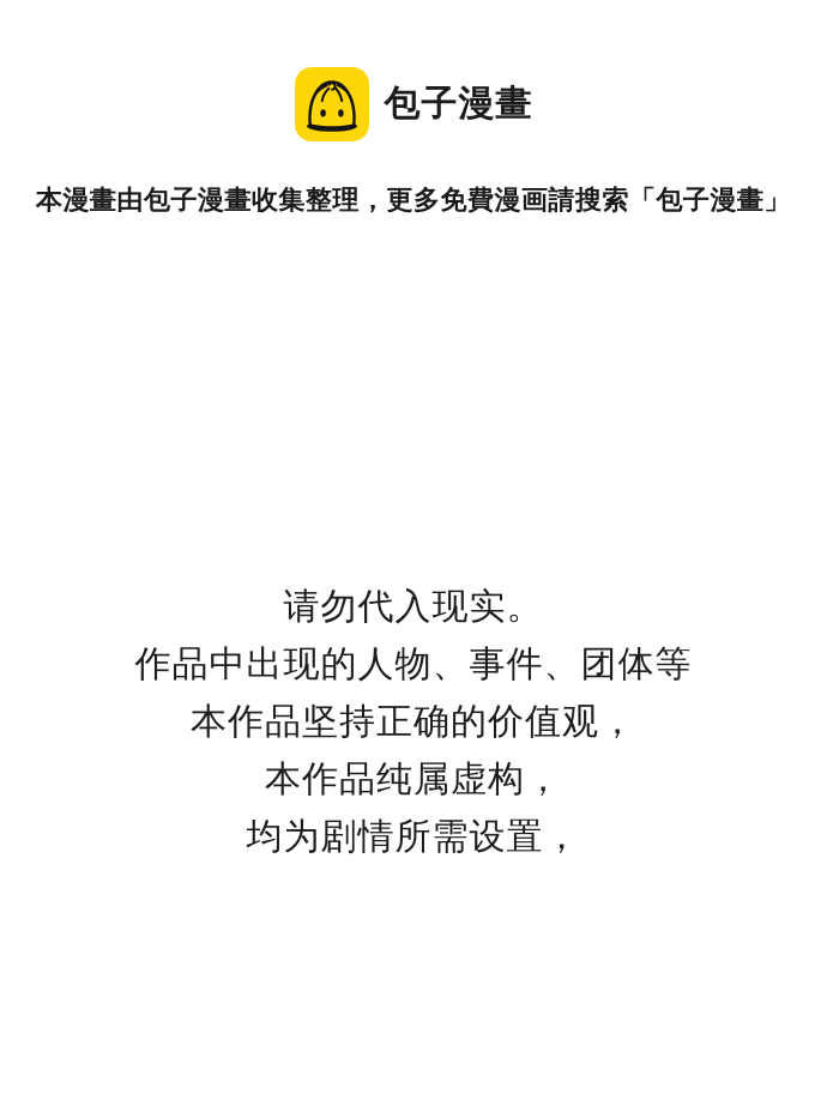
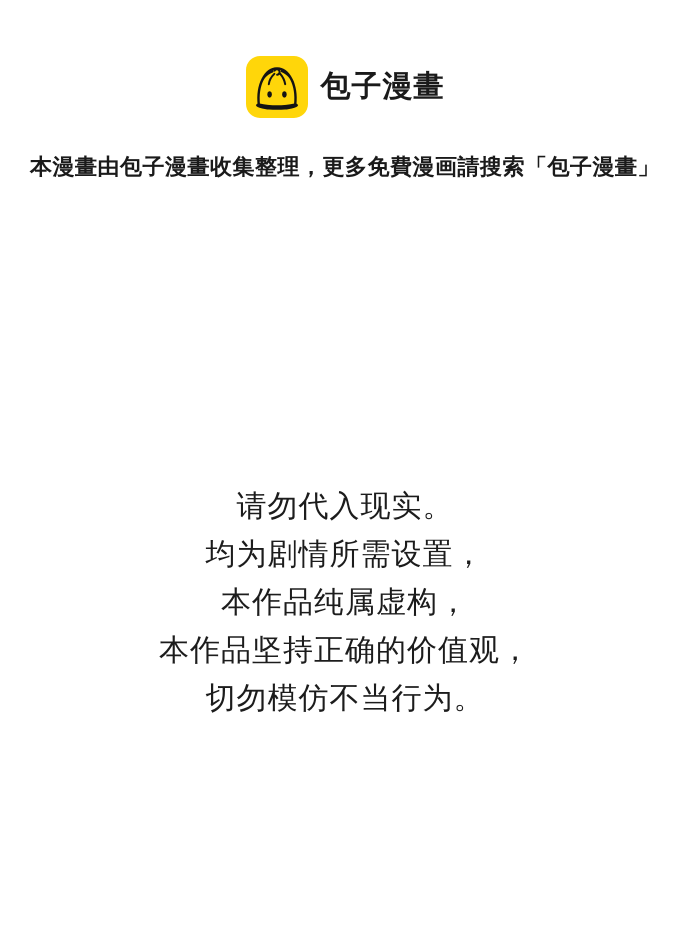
  包子漫畫
  本漫畫由包子漫畫收集整理，更多免費漫画請搜索「包子漫畫」
  请勿代入现实。
- 作品中出现的人物、事件、团体等
- 本作品坚持正确的价值观，
+ 均为剧情所需设置，
  本作品纯属虚构，
- 均为剧情所需设置，
+ 本作品坚持正确的价值观，
+ 切勿模仿不当行为。
